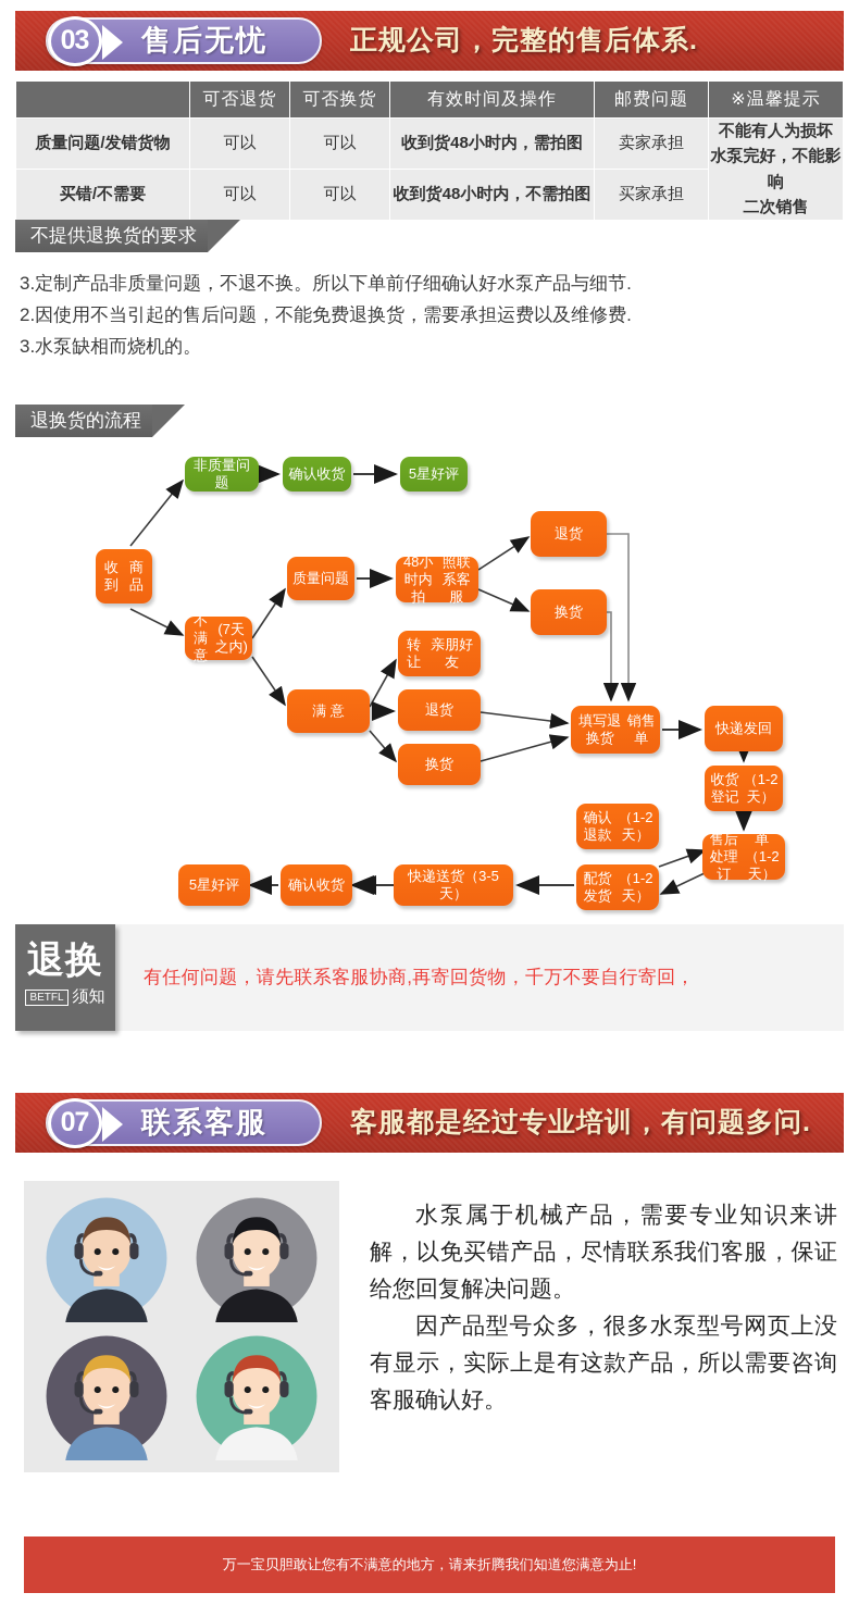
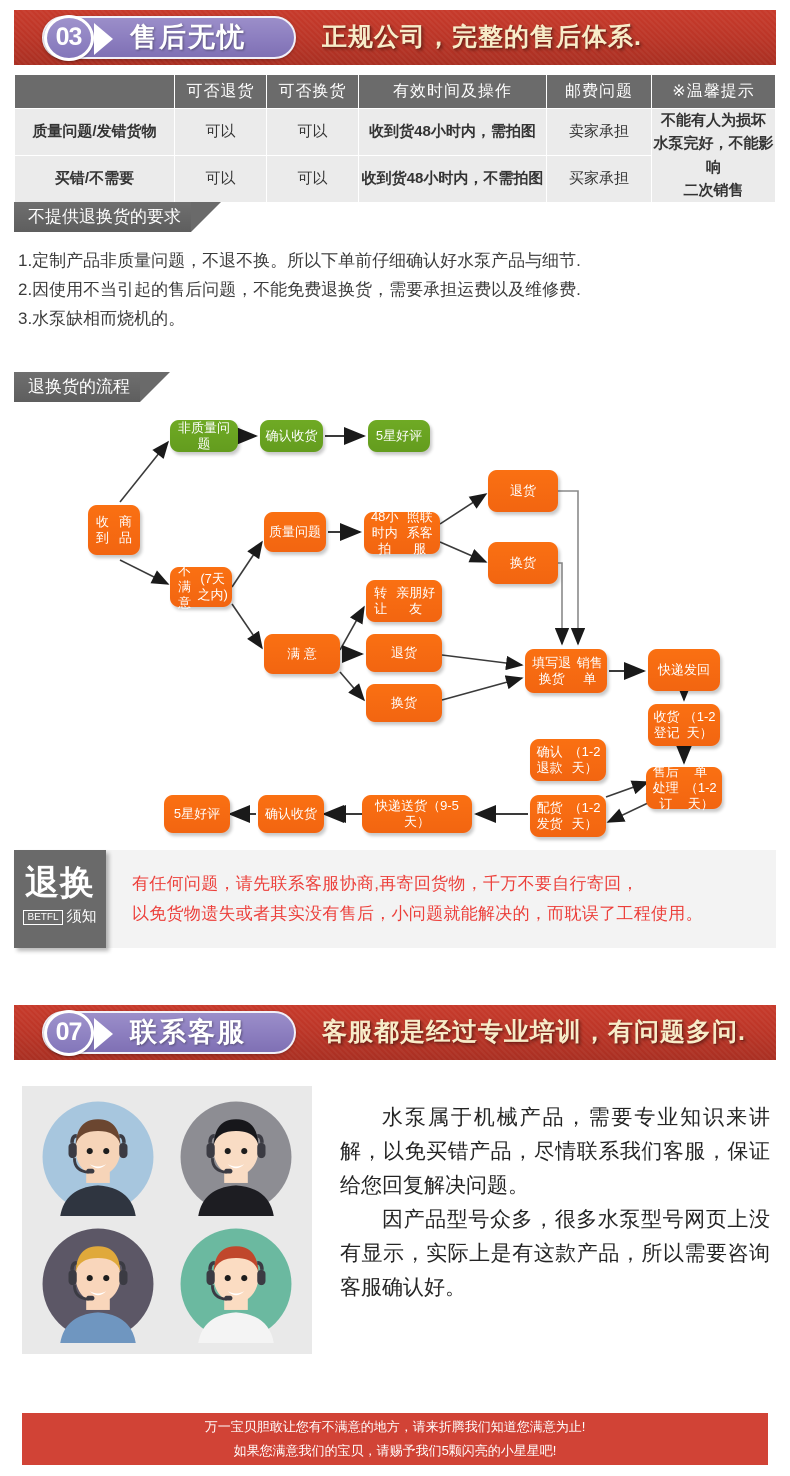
  03
  售后无忧
  正规公司，完整的售后体系.
  	可否退货	可否换货	有效时间及操作	邮费问题	※温馨提示
  质量问题/发错货物	可以	可以	收到货48小时内，需拍图	卖家承担	不能有人为损坏 水泵完好，不能影响 二次销售
  买错/不需要	可以	可以	收到货48小时内，不需拍图	买家承担
  不提供退换货的要求
- 3.定制产品非质量问题，不退不换。所以下单前仔细确认好水泵产品与细节.
+ 1.定制产品非质量问题，不退不换。所以下单前仔细确认好水泵产品与细节.
  2.因使用不当引起的售后问题，不能免费退换货，需要承担运费以及维修费.
  3.水泵缺相而烧机的。
  退换货的流程
  收到
  商品
  非质量问题
  确认收货
  5星好评
  不满意
  (7天之内)
  质量问题
  48小时内拍
  照联系客服
  退货
  换货
  满 意
  转让
  亲朋好友
  退货
  换货
  填写退换货
  销售单
  快递发回
  收货登记
  （1-2天）
  售后处理订
  单（1-2天）
  确认退款
  （1-2天）
  配货发货
  （1-2天）
- 快递送货（3-5天）
+ 快递送货（9-5天）
  确认收货
  5星好评
  退换
  BETFL
  须知
  有任何问题，请先联系客服协商,再寄回货物，千万不要自行寄回，
+ 以免货物遗失或者其实没有售后，小问题就能解决的，而耽误了工程使用。
  07
  联系客服
  客服都是经过专业培训，有问题多问.
  水泵属于机械产品，需要专业知识来讲解，以免买错产品，尽情联系我们客服，保证给您回复解决问题。
  因产品型号众多，很多水泵型号网页上没有显示，实际上是有这款产品，所以需要咨询客服确认好。
  万一宝贝胆敢让您有不满意的地方，请来折腾我们知道您满意为止!
+ 如果您满意我们的宝贝，请赐予我们5颗闪亮的小星星吧!
